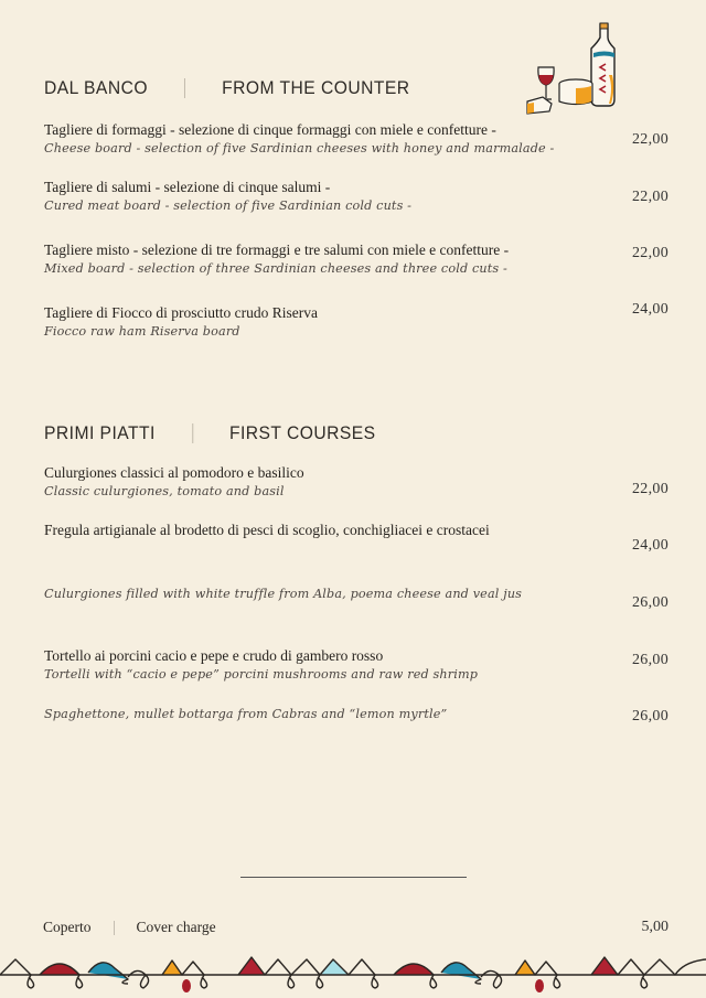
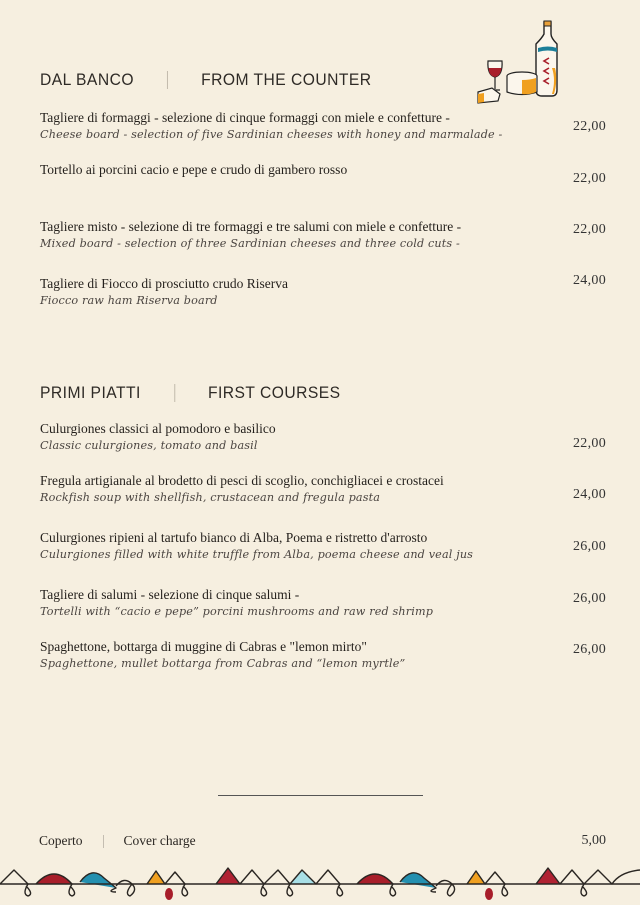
  DAL BANCO
  FROM THE COUNTER
  Tagliere di formaggi - selezione di cinque formaggi con miele e confetture -
  Cheese board - selection of five Sardinian cheeses with honey and marmalade -
  22,00
- Tagliere di salumi - selezione di cinque salumi -
+ Tortello ai porcini cacio e pepe e crudo di gambero rosso
- Cured meat board - selection of five Sardinian cold cuts -
  22,00
  Tagliere misto - selezione di tre formaggi e tre salumi con miele e confetture -
  Mixed board - selection of three Sardinian cheeses and three cold cuts -
  22,00
  Tagliere di Fiocco di prosciutto crudo Riserva
  Fiocco raw ham Riserva board
  24,00
  PRIMI PIATTI
  FIRST COURSES
  Culurgiones classici al pomodoro e basilico
  Classic culurgiones, tomato and basil
  22,00
  Fregula artigianale al brodetto di pesci di scoglio, conchigliacei e crostacei
+ Rockfish soup with shellfish, crustacean and fregula pasta
  24,00
+ Culurgiones ripieni al tartufo bianco di Alba, Poema e ristretto d'arrosto
  Culurgiones filled with white truffle from Alba, poema cheese and veal jus
  26,00
- Tortello ai porcini cacio e pepe e crudo di gambero rosso
+ Tagliere di salumi - selezione di cinque salumi -
  Tortelli with “cacio e pepe” porcini mushrooms and raw red shrimp
  26,00
+ Spaghettone, bottarga di muggine di Cabras e "lemon mirto"
  Spaghettone, mullet bottarga from Cabras and “lemon myrtle”
  26,00
  Coperto
  Cover charge
  5,00
